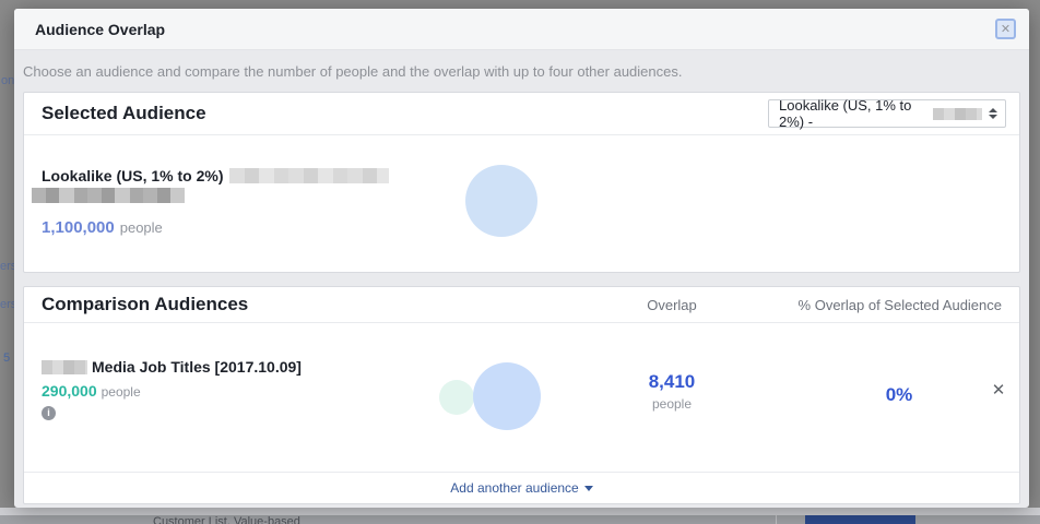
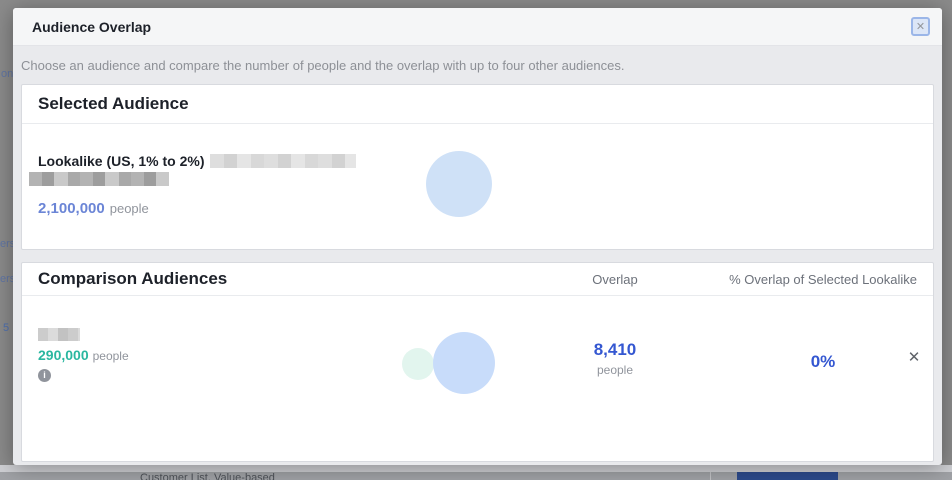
  on
  5
  Customer List, Value-based
  Audience Overlap
  ✕
  Choose an audience and compare the number of people and the overlap with up to four other audiences.
  Selected Audience
- Lookalike (US, 1% to 2%) -
  Lookalike (US, 1% to 2%)
- 1,100,000
+ 2,100,000
  people
  Comparison Audiences
  Overlap
- % Overlap of Selected Audience
+ % Overlap of Selected Lookalike
- Media Job Titles [2017.10.09]
  290,000
  people
  i
  8,410
  people
  0%
  ✕
- Add another audience
